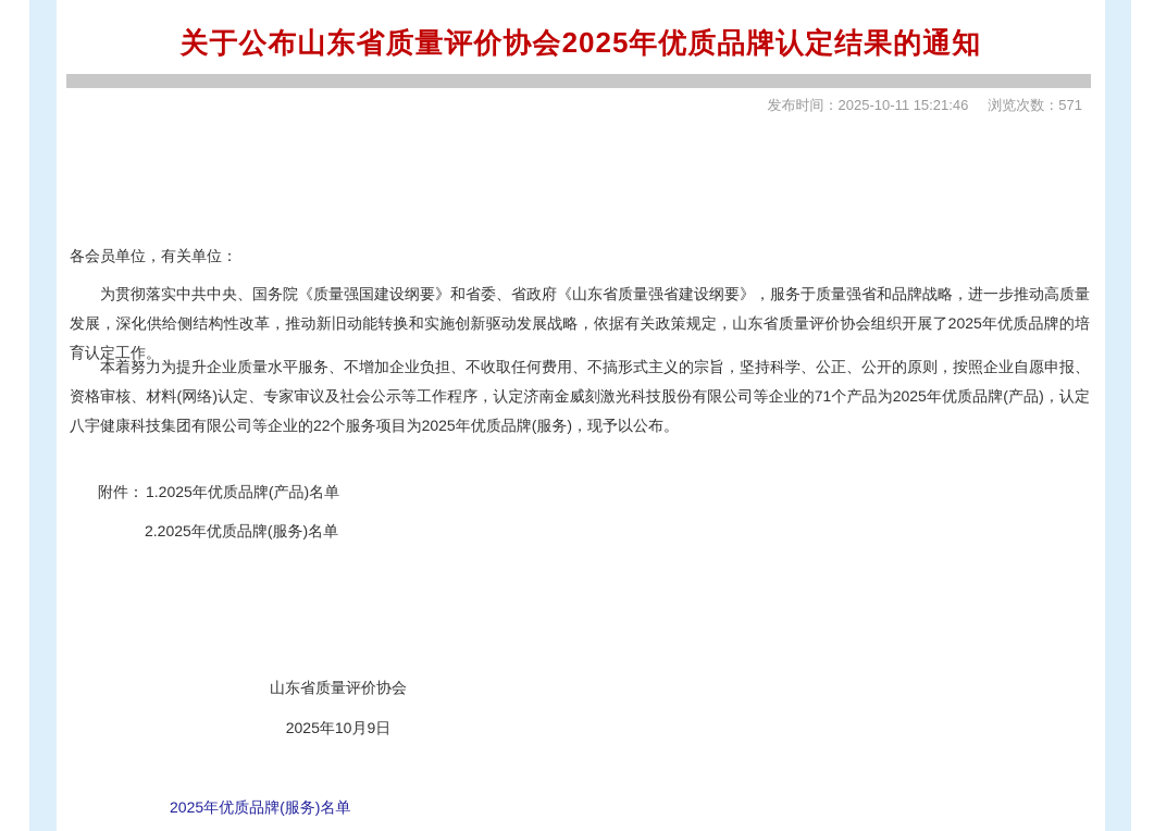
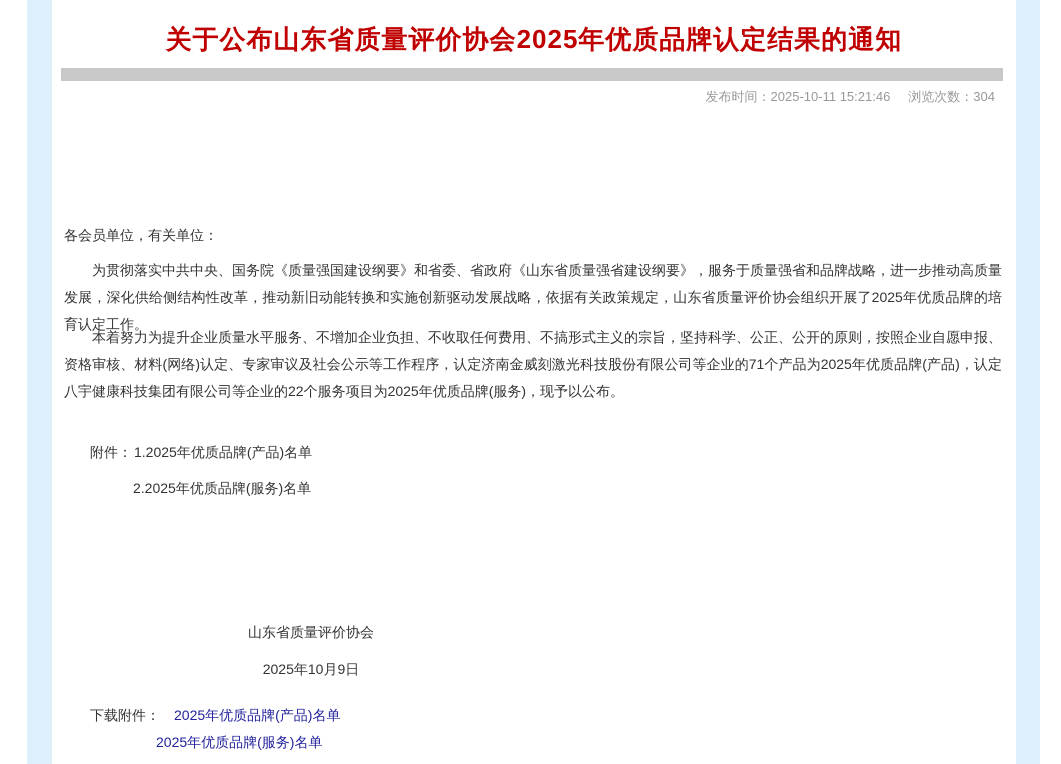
  关于公布山东省质量评价协会2025年优质品牌认定结果的通知
- 发布时间：2025-10-11 15:21:46 浏览次数：571
+ 发布时间：2025-10-11 15:21:46 浏览次数：304
  各会员单位，有关单位：
  为贯彻落实中共中央、国务院《质量强国建设纲要》和省委、省政府《山东省质量强省建设纲要》，服务于质量强省和品牌战略，进一步推动高质量发展，深化供给侧结构性改革，推动新旧动能转换和实施创新驱动发展战略，依据有关政策规定，山东省质量评价协会组织开展了2025年优质品牌的培育认定工作。
  本着努力为提升企业质量水平服务、不增加企业负担、不收取任何费用、不搞形式主义的宗旨，坚持科学、公正、公开的原则，按照企业自愿申报、资格审核、材料(网络)认定、专家审议及社会公示等工作程序，认定济南金威刻激光科技股份有限公司等企业的71个产品为2025年优质品牌(产品)，认定八宇健康科技集团有限公司等企业的22个服务项目为2025年优质品牌(服务)，现予以公布。
  附件： 1.2025年优质品牌(产品)名单
  2.2025年优质品牌(服务)名单
  山东省质量评价协会
  2025年10月9日
+ 下载附件： 2025年优质品牌(产品)名单
  2025年优质品牌(服务)名单
